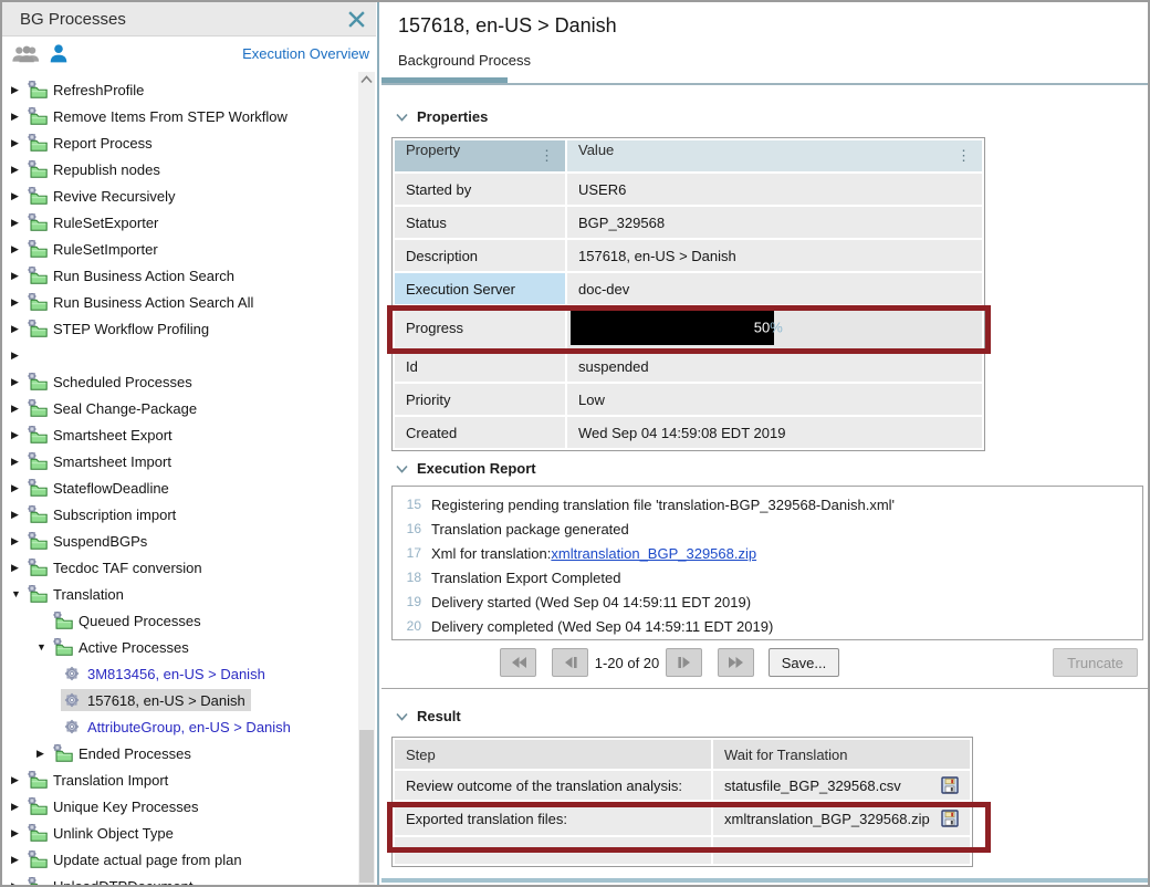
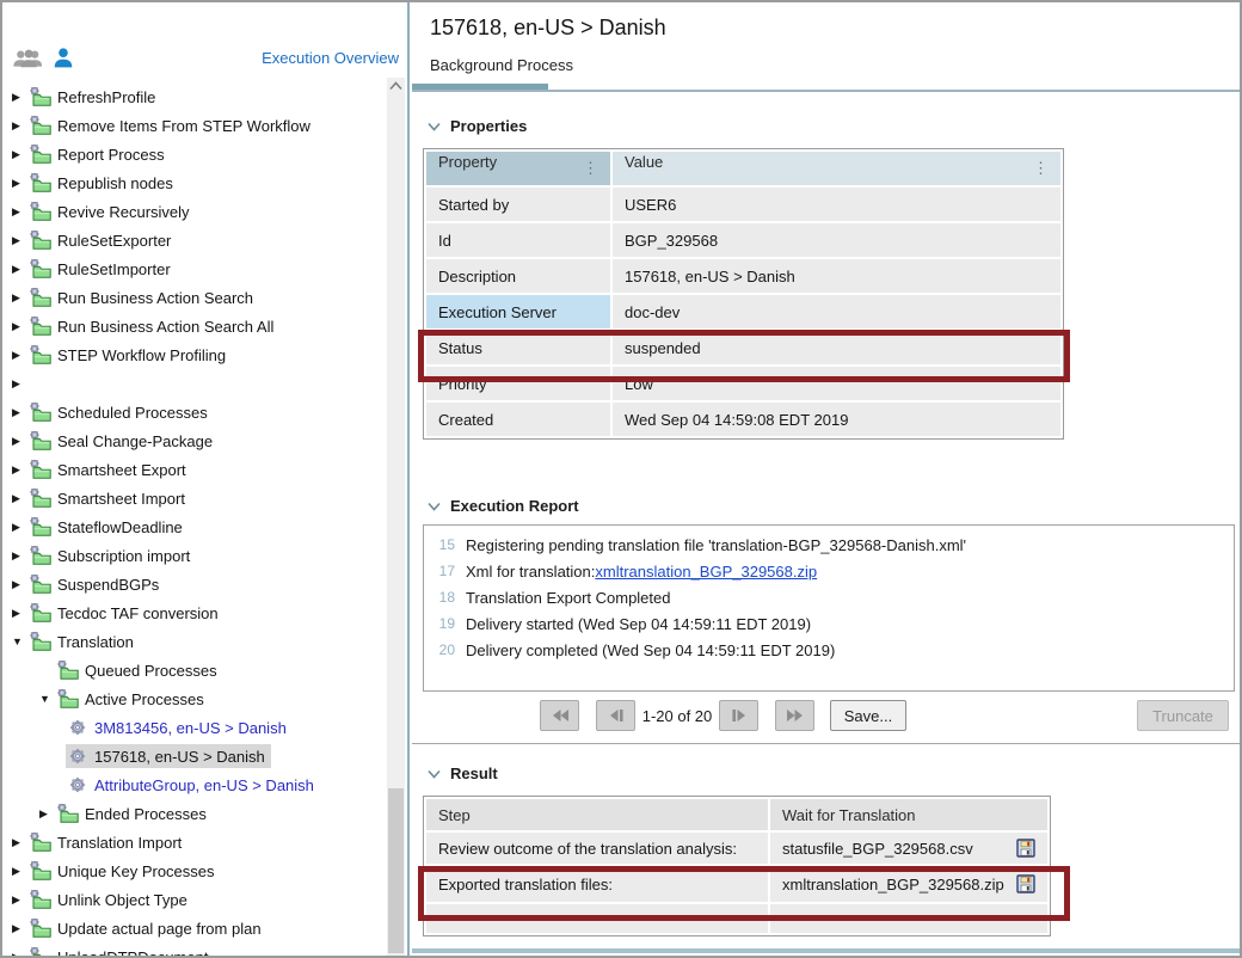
- BG Processes
  Execution Overview
  ▶
  RefreshProfile
  ▶
  Remove Items From STEP Workflow
  ▶
  Report Process
  ▶
  Republish nodes
  ▶
  Revive Recursively
  ▶
  RuleSetExporter
  ▶
  RuleSetImporter
  ▶
  Run Business Action Search
  ▶
  Run Business Action Search All
  ▶
  STEP Workflow Profiling
  ▶
  ▶
  Scheduled Processes
  ▶
  Seal Change-Package
  ▶
  Smartsheet Export
  ▶
  Smartsheet Import
  ▶
  StateflowDeadline
  ▶
  Subscription import
  ▶
  SuspendBGPs
  ▶
  Tecdoc TAF conversion
  ▼
  Translation
  Queued Processes
  ▼
  Active Processes
  3M813456, en-US > Danish
  157618, en-US > Danish
  AttributeGroup, en-US > Danish
  ▶
  Ended Processes
  ▶
  Translation Import
  ▶
  Unique Key Processes
  ▶
  Unlink Object Type
  ▶
  Update actual page from plan
  157618, en-US > Danish
  Background Process
  Properties
  Property ⋮	Value ⋮
  Started by	USER6
- Status	BGP_329568
+ Id	BGP_329568
  Description	157618, en-US > Danish
  Execution Server	doc-dev
- Progress	50%
- Id	suspended
+ Status	suspended
  Priority	Low
  Created	Wed Sep 04 14:59:08 EDT 2019
  Execution Report
  15
  Registering pending translation file 'translation-BGP_329568-Danish.xml'
- 16
- Translation package generated
  17
  Xml for translation:
  xmltranslation_BGP_329568.zip
  18
  Translation Export Completed
  19
  Delivery started (Wed Sep 04 14:59:11 EDT 2019)
  20
  Delivery completed (Wed Sep 04 14:59:11 EDT 2019)
  1-20 of 20
  Save...
  Truncate
  Result
  Step	Wait for Translation
  Review outcome of the translation analysis:	statusfile_BGP_329568.csv
  Exported translation files:	xmltranslation_BGP_329568.zip
